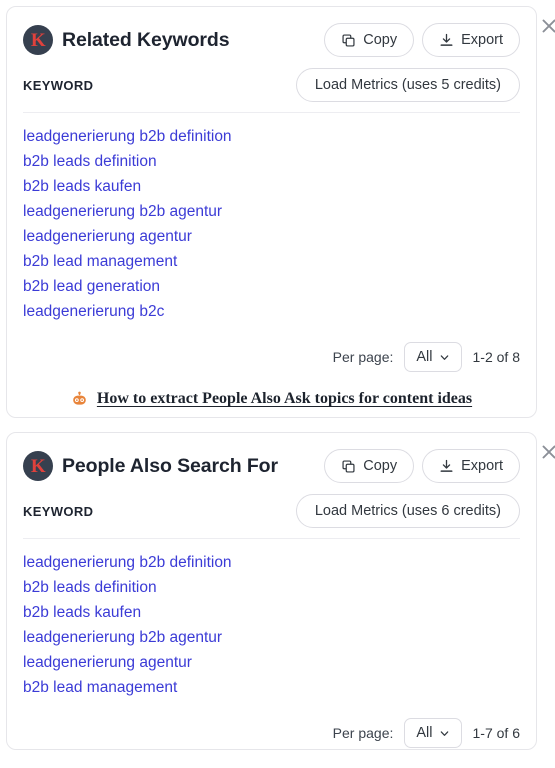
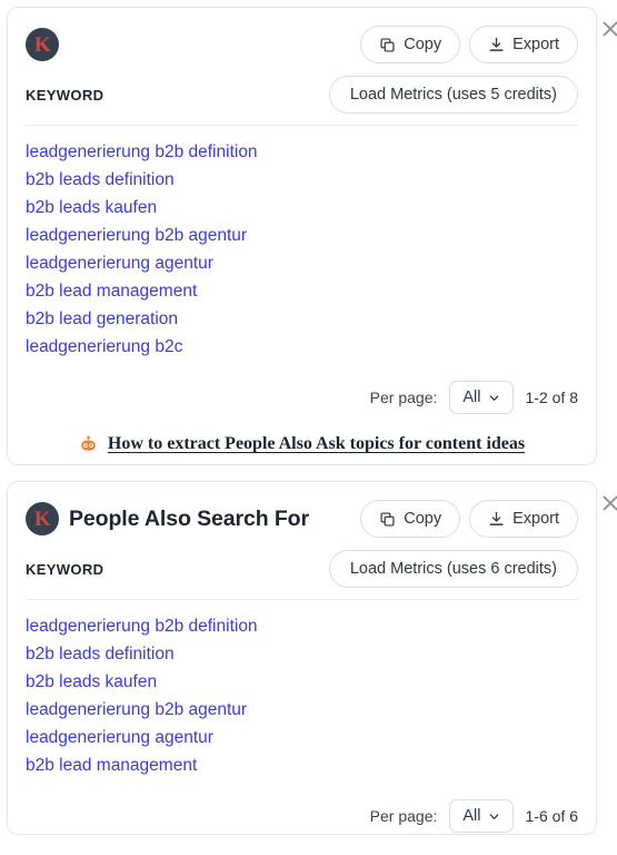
  K
- Related Keywords
  Copy
  Export
  KEYWORD
  Load Metrics (uses 5 credits)
  leadgenerierung b2b definition
  b2b leads definition
  b2b leads kaufen
  leadgenerierung b2b agentur
  leadgenerierung agentur
  b2b lead management
  b2b lead generation
  leadgenerierung b2c
  Per page:
  All
  1-2 of 8
  How to extract People Also Ask topics for content ideas
  K
  People Also Search For
  Copy
  Export
  KEYWORD
  Load Metrics (uses 6 credits)
  leadgenerierung b2b definition
  b2b leads definition
  b2b leads kaufen
  leadgenerierung b2b agentur
  leadgenerierung agentur
  b2b lead management
  Per page:
  All
- 1-7 of 6
+ 1-6 of 6
